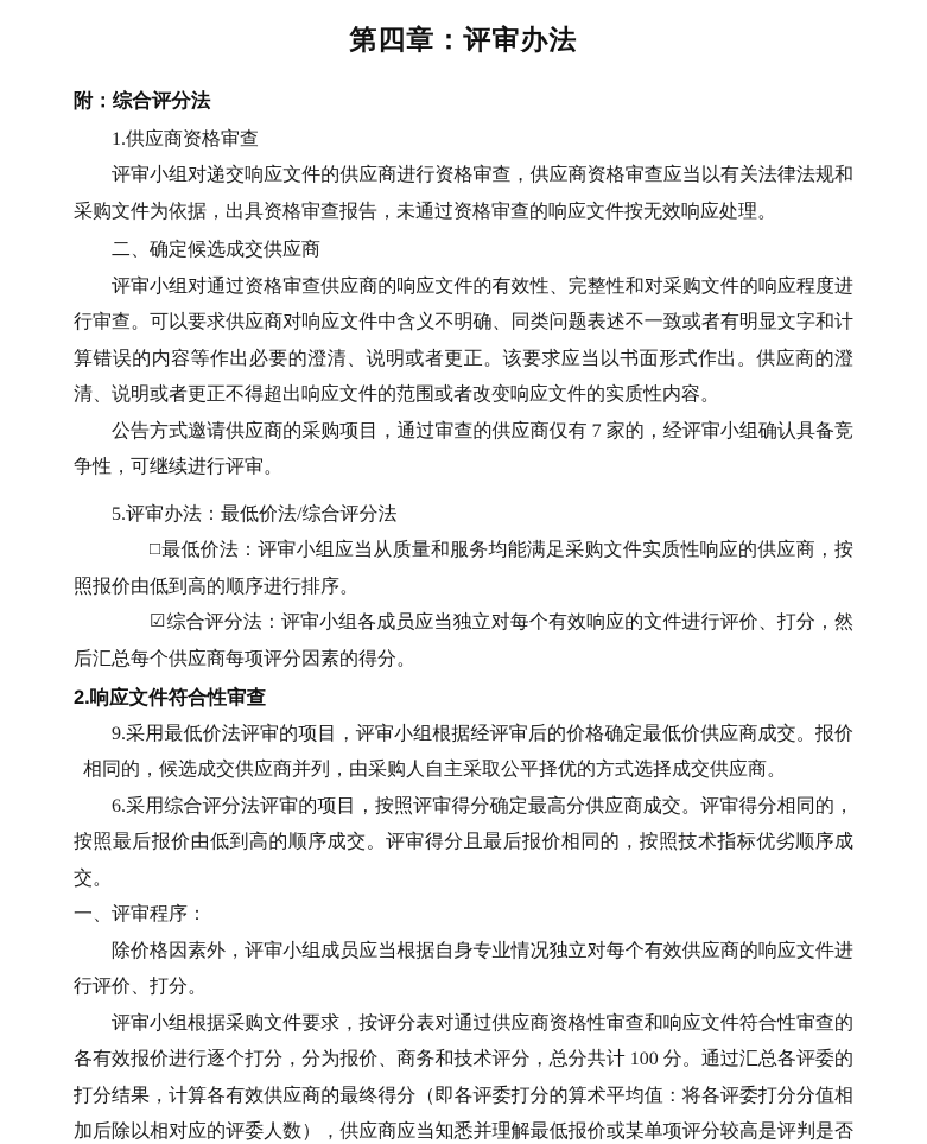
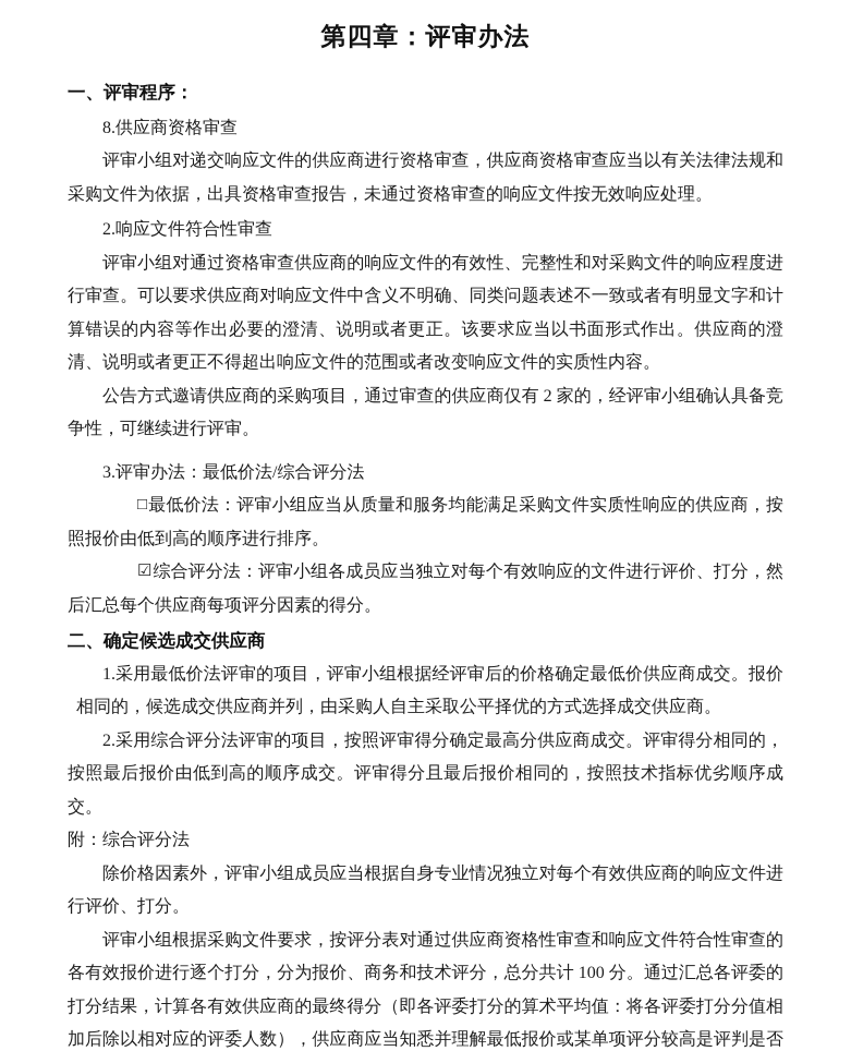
  第四章：评审办法
- 附：综合评分法
+ 一、评审程序：
- 1.供应商资格审查
+ 8.供应商资格审查
  评审小组对递交响应文件的供应商进行资格审查，供应商资格审查应当以有关法律法规和采购文件为依据，出具资格审查报告，未通过资格审查的响应文件按无效响应处理。
- 二、确定候选成交供应商
+ 2.响应文件符合性审查
  评审小组对通过资格审查供应商的响应文件的有效性、完整性和对采购文件的响应程度进行审查。可以要求供应商对响应文件中含义不明确、同类问题表述不一致或者有明显文字和计算错误的内容等作出必要的澄清、说明或者更正。该要求应当以书面形式作出。供应商的澄清、说明或者更正不得超出响应文件的范围或者改变响应文件的实质性内容。
- 公告方式邀请供应商的采购项目，通过审查的供应商仅有 7 家的，经评审小组确认具备竞争性，可继续进行评审。
+ 公告方式邀请供应商的采购项目，通过审查的供应商仅有 2 家的，经评审小组确认具备竞争性，可继续进行评审。
- 5.评审办法：最低价法/综合评分法
+ 3.评审办法：最低价法/综合评分法
  □最低价法：评审小组应当从质量和服务均能满足采购文件实质性响应的供应商，按照报价由低到高的顺序进行排序。
  ☑综合评分法：评审小组各成员应当独立对每个有效响应的文件进行评价、打分，然后汇总每个供应商每项评分因素的得分。
- 2.响应文件符合性审查
+ 二、确定候选成交供应商
- 9.采用最低价法评审的项目，评审小组根据经评审后的价格确定最低价供应商成交。报价相同的，候选成交供应商并列，由采购人自主采取公平择优的方式选择成交供应商。
+ 1.采用最低价法评审的项目，评审小组根据经评审后的价格确定最低价供应商成交。报价相同的，候选成交供应商并列，由采购人自主采取公平择优的方式选择成交供应商。
- 6.采用综合评分法评审的项目，按照评审得分确定最高分供应商成交。评审得分相同的，按照最后报价由低到高的顺序成交。评审得分且最后报价相同的，按照技术指标优劣顺序成交。
+ 2.采用综合评分法评审的项目，按照评审得分确定最高分供应商成交。评审得分相同的，按照最后报价由低到高的顺序成交。评审得分且最后报价相同的，按照技术指标优劣顺序成交。
- 一、评审程序：
+ 附：综合评分法
  除价格因素外，评审小组成员应当根据自身专业情况独立对每个有效供应商的响应文件进行评价、打分。
  评审小组根据采购文件要求，按评分表对通过供应商资格性审查和响应文件符合性审查的各有效报价进行逐个打分，分为报价、商务和技术评分，总分共计 100 分。通过汇总各评委的打分结果，计算各有效供应商的最终得分（即各评委打分的算术平均值：将各评委打分分值相加后除以相对应的评委人数），供应商应当知悉并理解最低报价或某单项评分较高是评判是否
